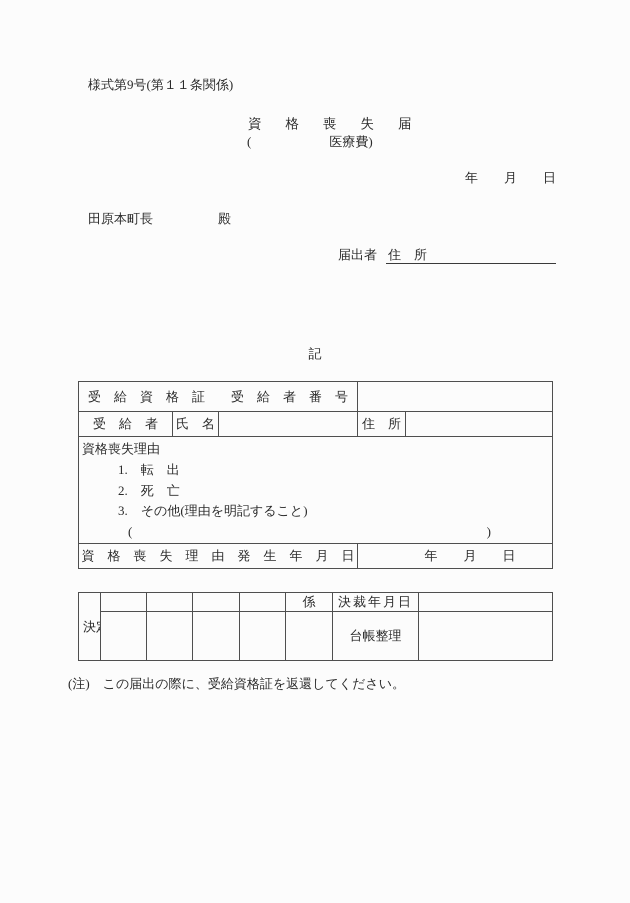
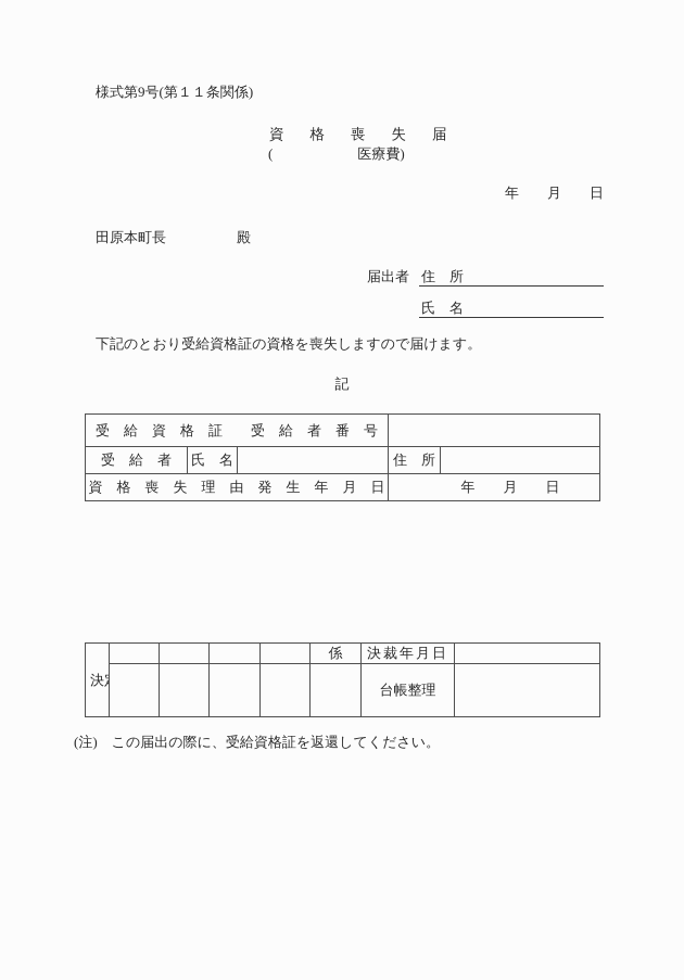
  様式第9号(第１１条関係)
  資格喪失届
  ( 医療費)
  年 月 日
  田原本町長
  殿
  届出者
  住 所
+ 氏 名
+ 下記のとおり受給資格証の資格を喪失しますので届けます。
  記
  受 給 資 格 証 受 給 者 番 号
  受 給 者	氏 名		住 所
- 資格喪失理由 1. 転 出 2. 死 亡 3. その他(理由を明記すること) ( )
  資 格 喪 失 理 由 発 生 年 月 日	年 月 日
  決					係	決裁年月日
  					台帳整理
  (注) この届出の際に、受給資格証を返還してください。
